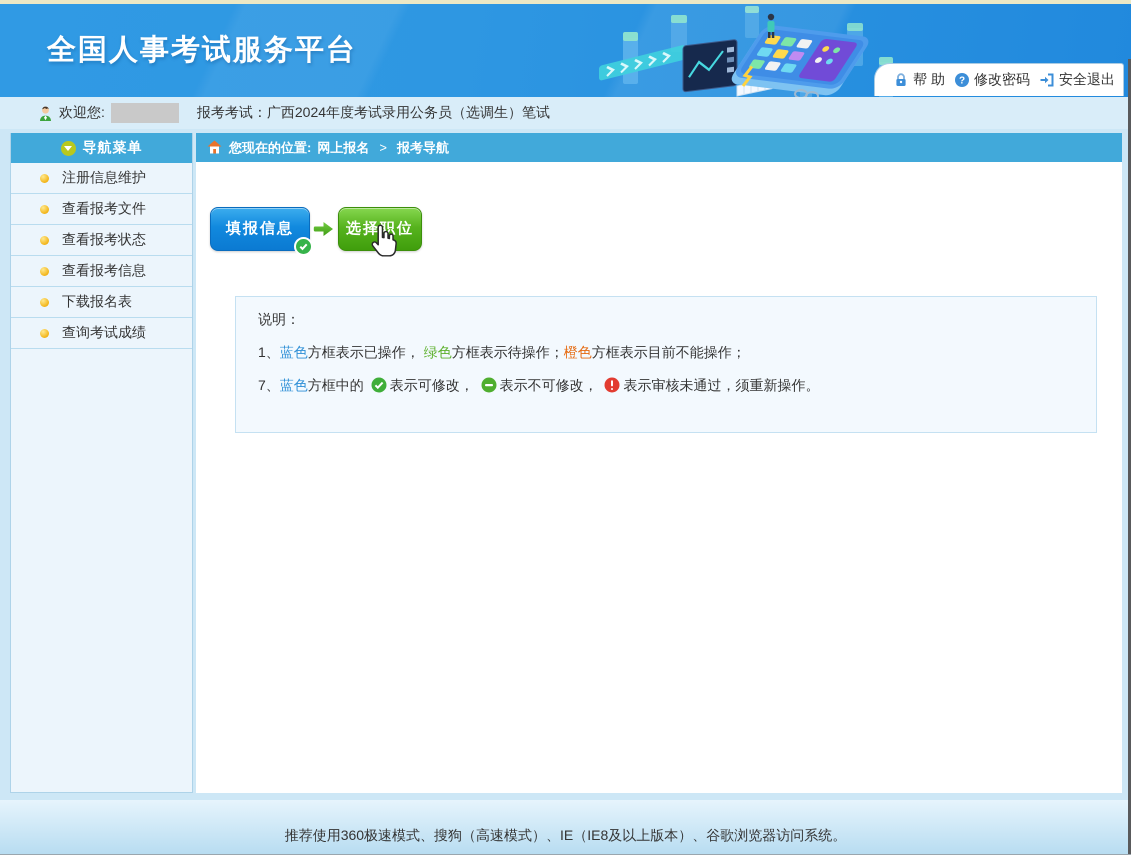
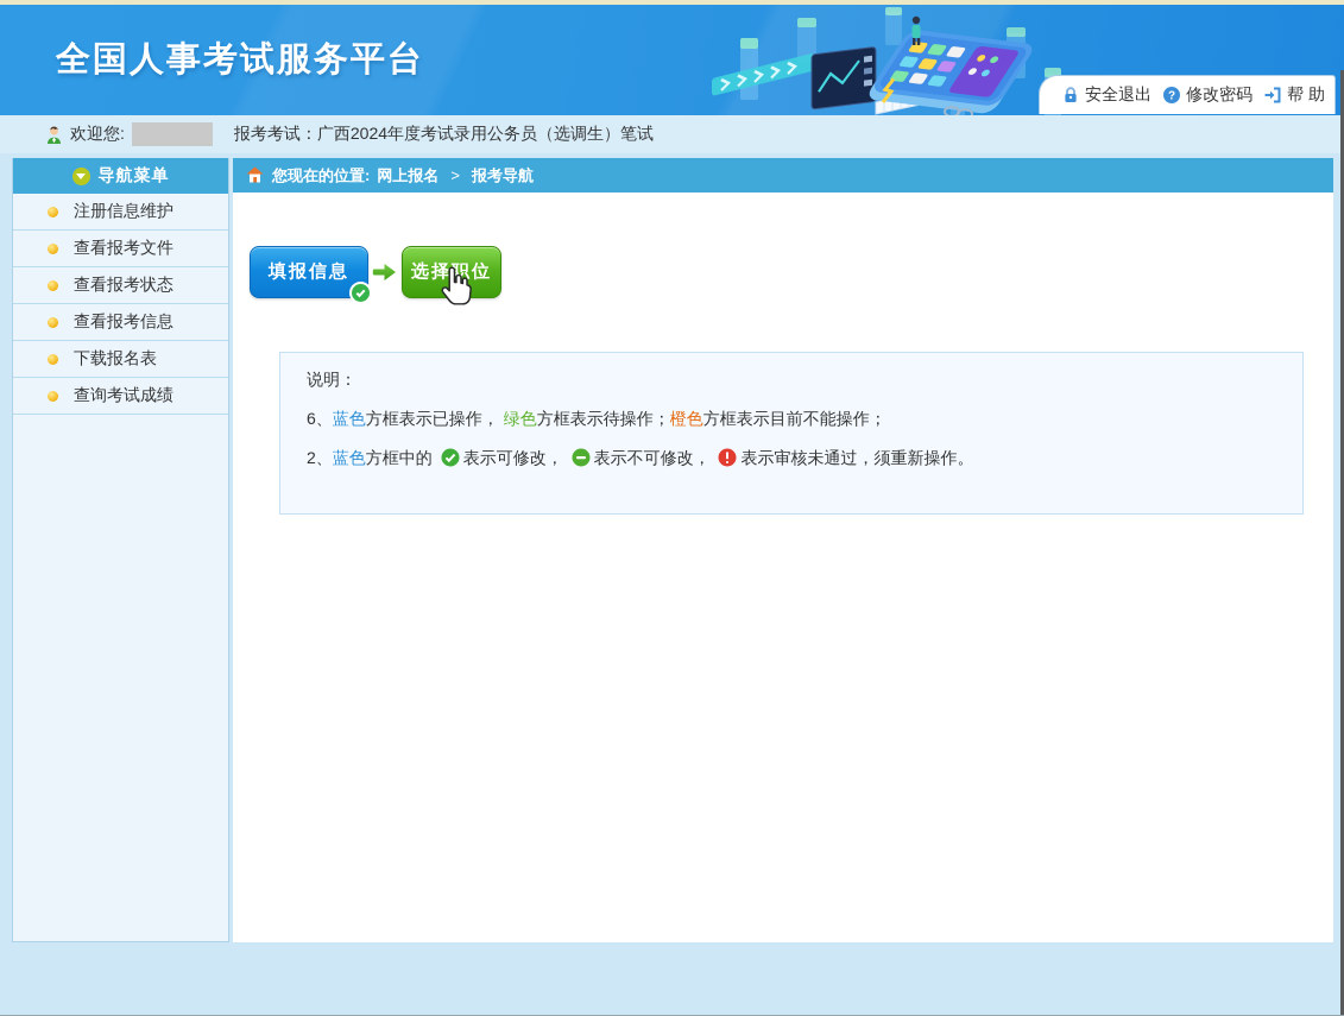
  全国人事考试服务平台
- 帮 助
+ 安全退出
  ?
  修改密码
- 安全退出
+ 帮 助
  欢迎您:
  报考考试：广西2024年度考试录用公务员（选调生）笔试
  导航菜单
  注册信息维护
  查看报考文件
  查看报考状态
  查看报考信息
  下载报名表
  查询考试成绩
  您现在的位置:
  网上报名
  >
  报考导航
  填报信息
  选择职位
  说明：
- 1、蓝色方框表示已操作， 绿色方框表示待操作；橙色方框表示目前不能操作；
+ 6、蓝色方框表示已操作， 绿色方框表示待操作；橙色方框表示目前不能操作；
- 7、蓝色方框中的 表示可修改， 表示不可修改， 表示审核未通过，须重新操作。
+ 2、蓝色方框中的 表示可修改， 表示不可修改， 表示审核未通过，须重新操作。
- 推荐使用360极速模式、搜狗（高速模式）、IE（IE8及以上版本）、谷歌浏览器访问系统。
